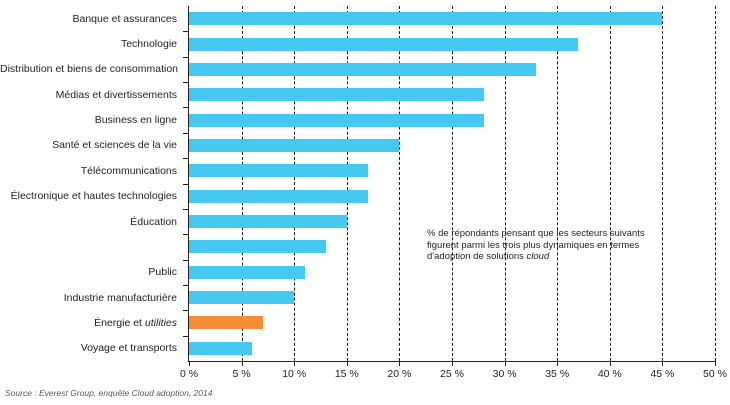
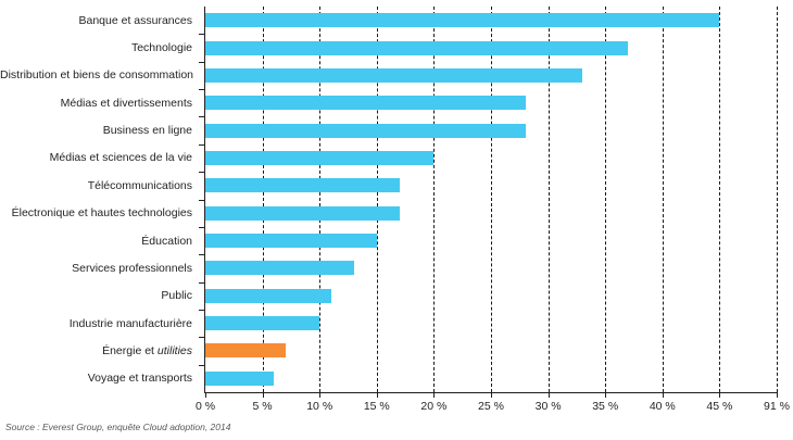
  Banque et assurances
  Technologie
  Distribution et biens de consommation
  Médias et divertissements
  Business en ligne
- Santé et sciences de la vie
+ Médias et sciences de la vie
  Télécommunications
  Électronique et hautes technologies
  Éducation
+ Services professionnels
  Public
  Industrie manufacturière
  Énergie et utilities
  Voyage et transports
- % de répondants pensant que les secteurs suivants
- figurent parmi les trois plus dynamiques en termes
- d'adoption de solutions cloud
  Source : Everest Group, enquête Cloud adoption, 2014
  0 %
  5 %
  10 %
  15 %
  20 %
  25 %
  30 %
  35 %
  40 %
  45 %
- 50 %
+ 91 %
